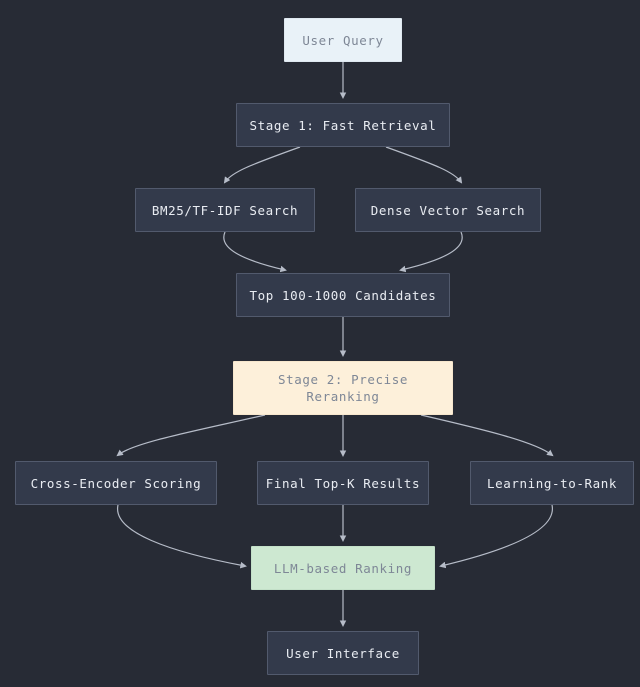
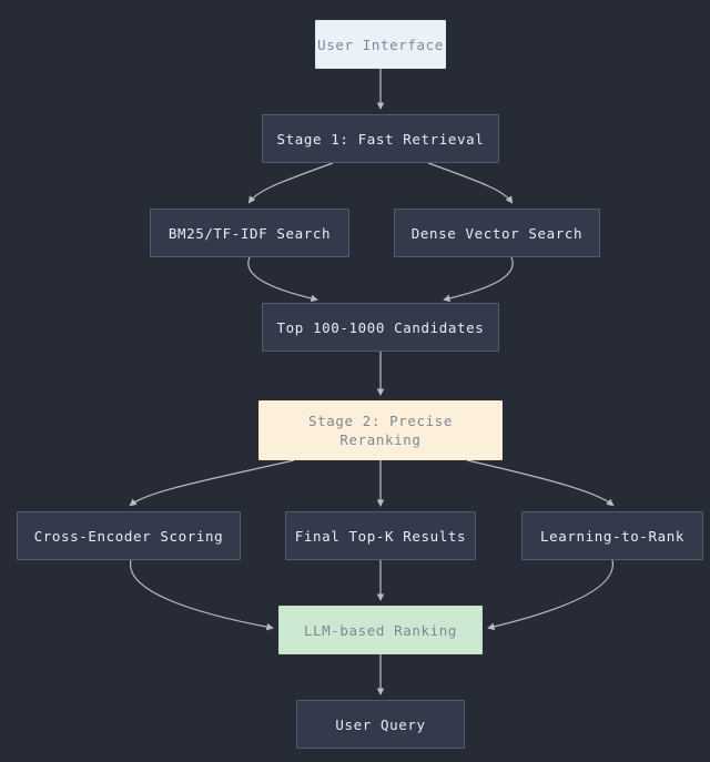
- User Query
+ User Interface
  Stage 1: Fast Retrieval
  BM25/TF-IDF Search
  Dense Vector Search
  Top 100-1000 Candidates
  Stage 2: Precise
  Reranking
  Cross-Encoder Scoring
  Final Top-K Results
  Learning-to-Rank
  LLM-based Ranking
- User Interface
+ User Query
